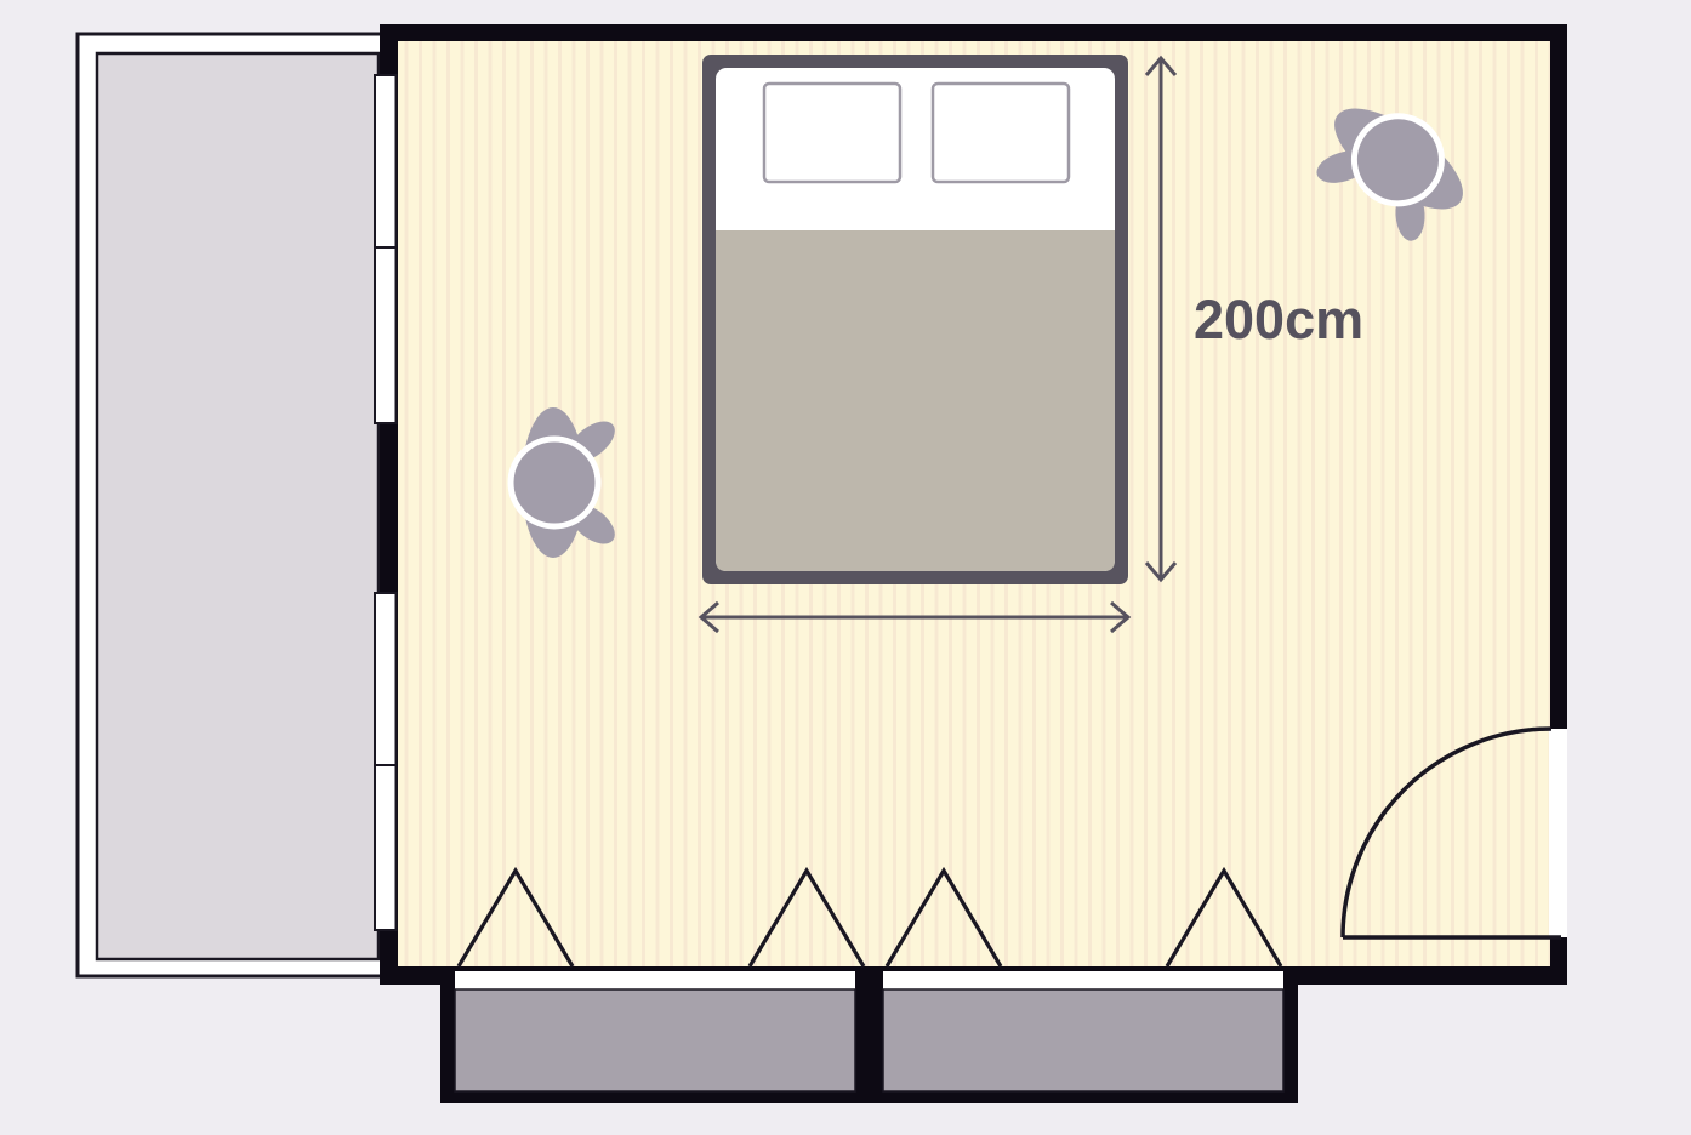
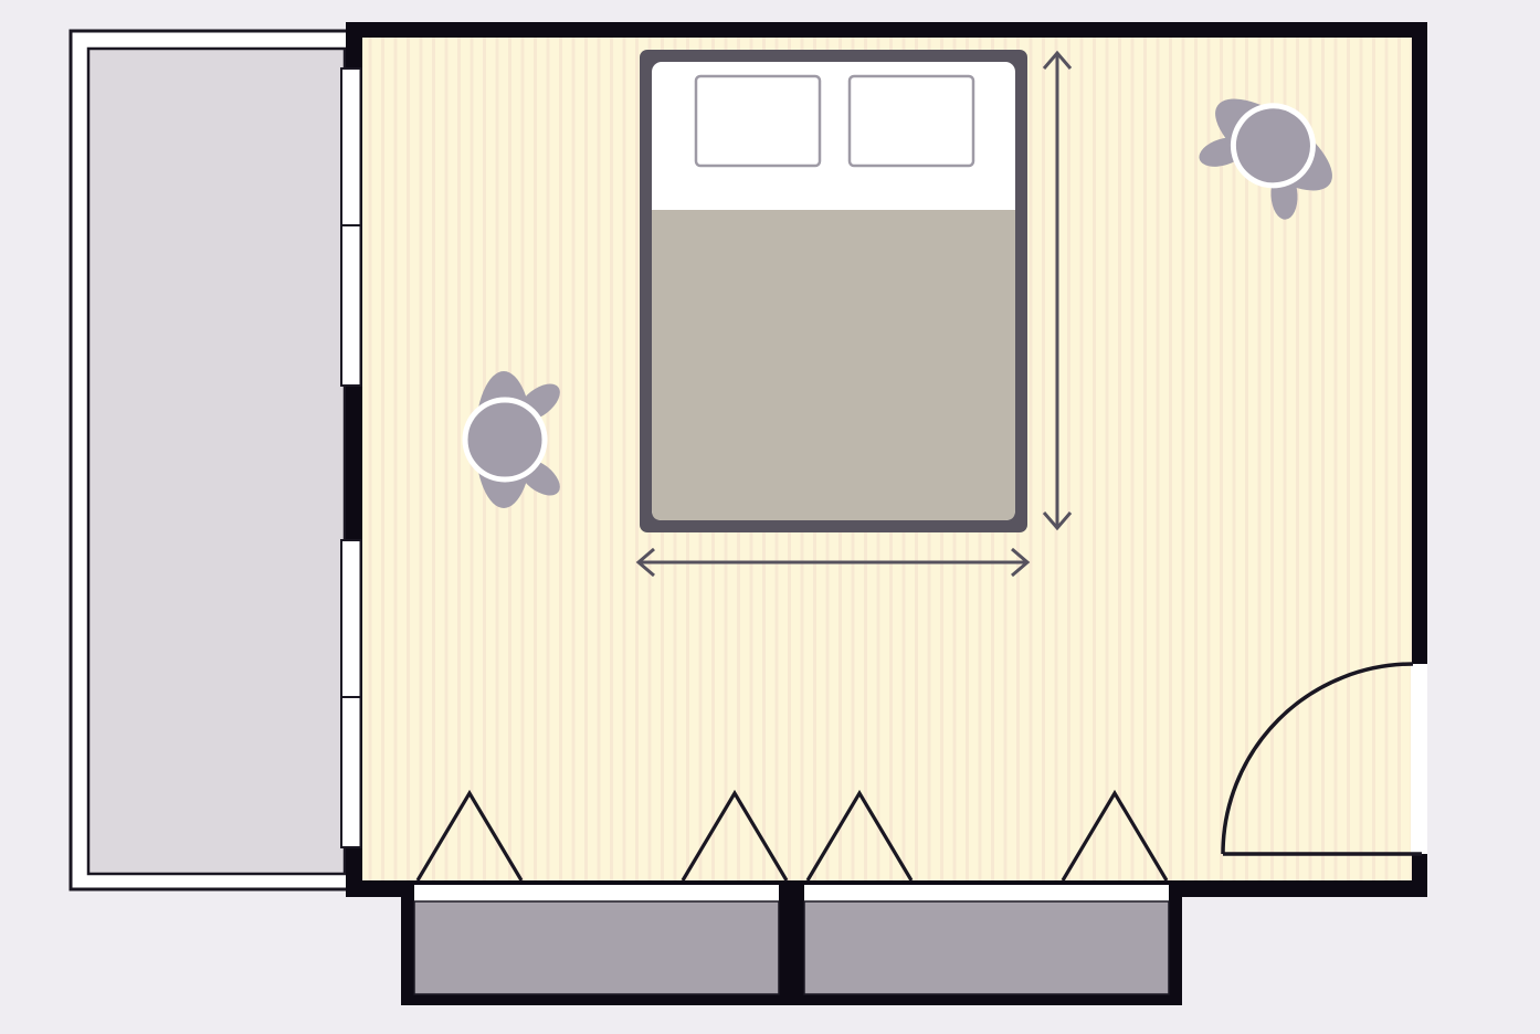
- 200cm
